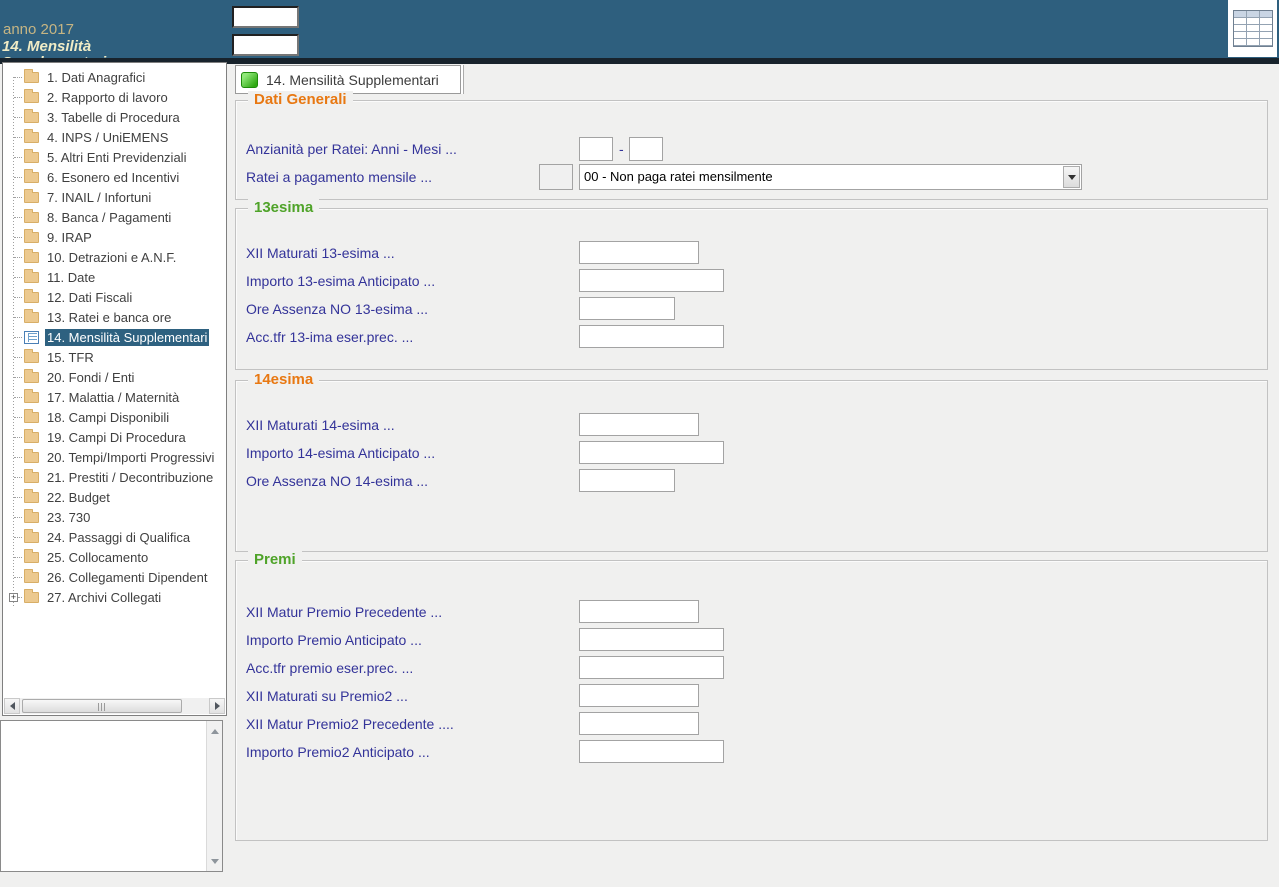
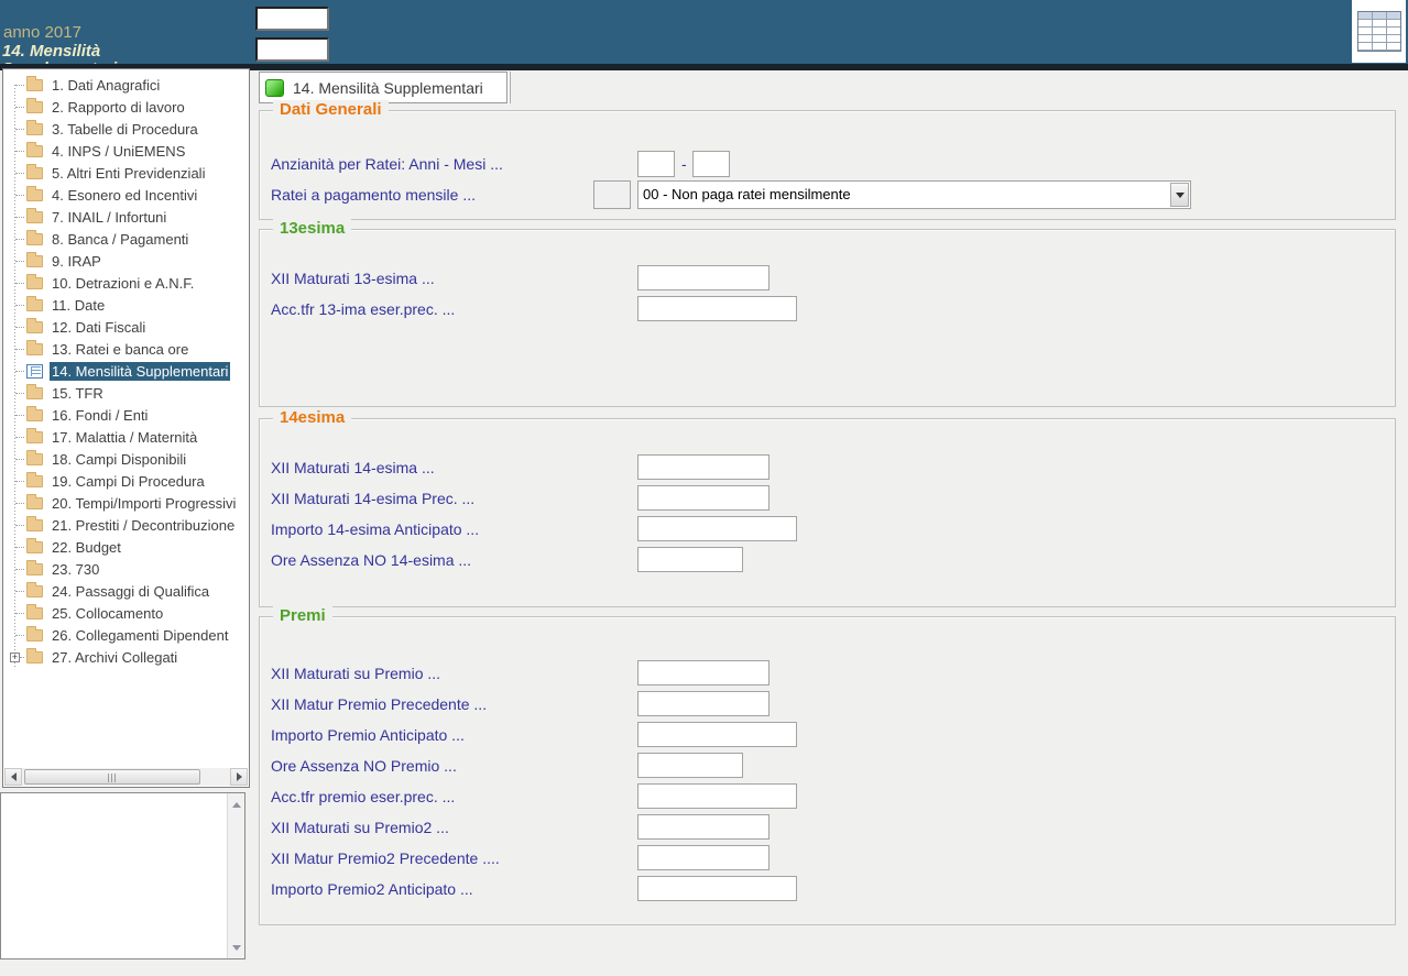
  anno 2017
  14. Mensilità
  1. Dati Anagrafici
  2. Rapporto di lavoro
  3. Tabelle di Procedura
  4. INPS / UniEMENS
  5. Altri Enti Previdenziali
- 6. Esonero ed Incentivi
+ 4. Esonero ed Incentivi
  7. INAIL / Infortuni
  8. Banca / Pagamenti
  9. IRAP
  10. Detrazioni e A.N.F.
  11. Date
  12. Dati Fiscali
  13. Ratei e banca ore
  14. Mensilità Supplementari
  15. TFR
- 20. Fondi / Enti
+ 16. Fondi / Enti
  17. Malattia / Maternità
  18. Campi Disponibili
  19. Campi Di Procedura
  20. Tempi/Importi Progressivi
  21. Prestiti / Decontribuzione
  22. Budget
  23. 730
  24. Passaggi di Qualifica
  25. Collocamento
  26. Collegamenti Dipendent
  +
  27. Archivi Collegati
  14. Mensilità Supplementari
  Dati Generali
  Anzianità per Ratei: Anni - Mesi ...
  -
  Ratei a pagamento mensile ...
  00 - Non paga ratei mensilmente
  13esima
  XII Maturati 13-esima ...
- Importo 13-esima Anticipato ...
- Ore Assenza NO 13-esima ...
  Acc.tfr 13-ima eser.prec. ...
  14esima
  XII Maturati 14-esima ...
+ XII Maturati 14-esima Prec. ...
  Importo 14-esima Anticipato ...
  Ore Assenza NO 14-esima ...
  Premi
+ XII Maturati su Premio ...
  XII Matur Premio Precedente ...
  Importo Premio Anticipato ...
+ Ore Assenza NO Premio ...
  Acc.tfr premio eser.prec. ...
  XII Maturati su Premio2 ...
  XII Matur Premio2 Precedente ....
  Importo Premio2 Anticipato ...
